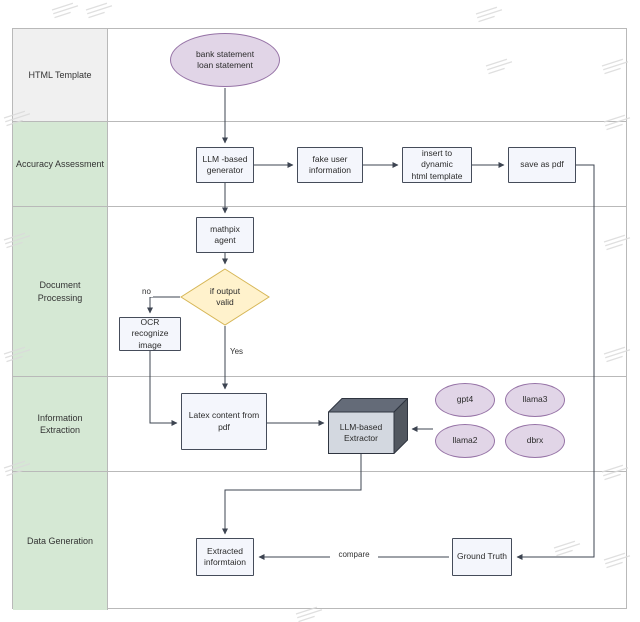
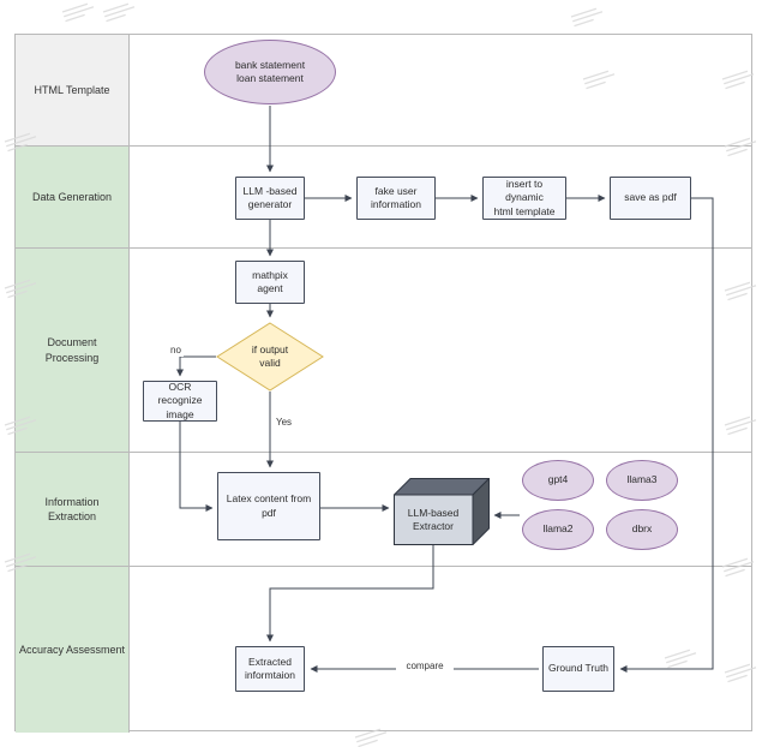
  HTML Template
- Accuracy Assessment
+ Data Generation
  Document
  Processing
  Information
  Extraction
- Data Generation
+ Accuracy Assessment
  bank statement
  loan statement
  LLM -based
  generator
  fake user
  information
  insert to dynamic
  html template
  save as pdf
  mathpix agent
  if output
  valid
  OCR recognize
  image
  Latex content from pdf
  LLM-based
  Extractor
  gpt4
  llama3
  llama2
  dbrx
  Extracted
  informtaion
  Ground Truth
  no
  Yes
  compare
